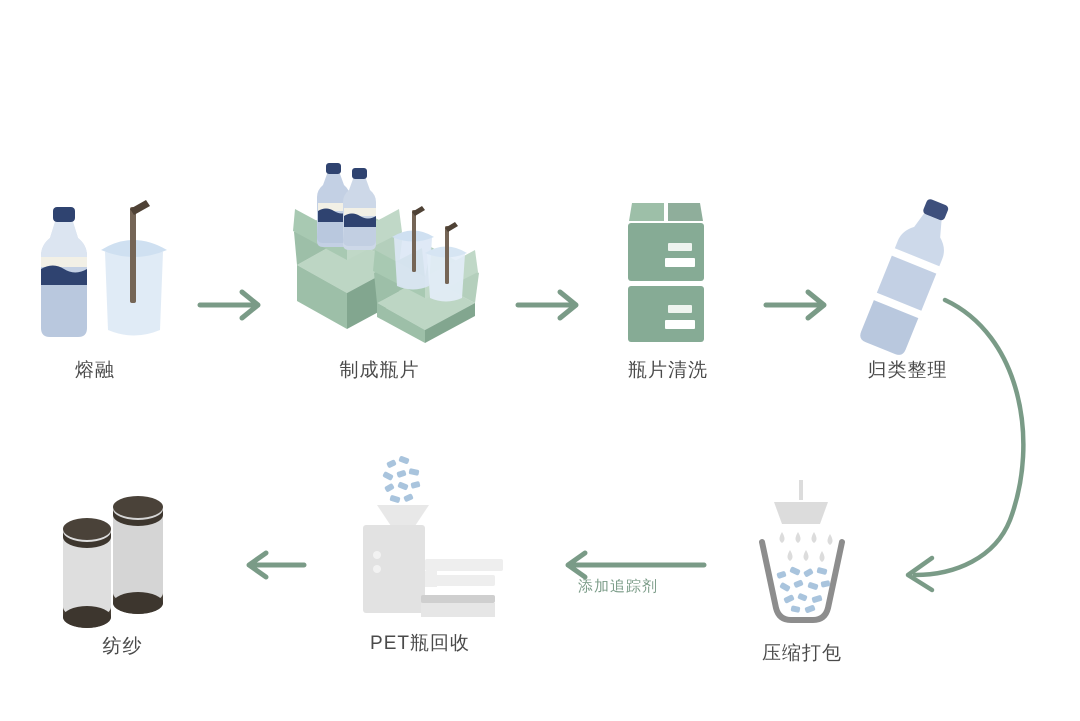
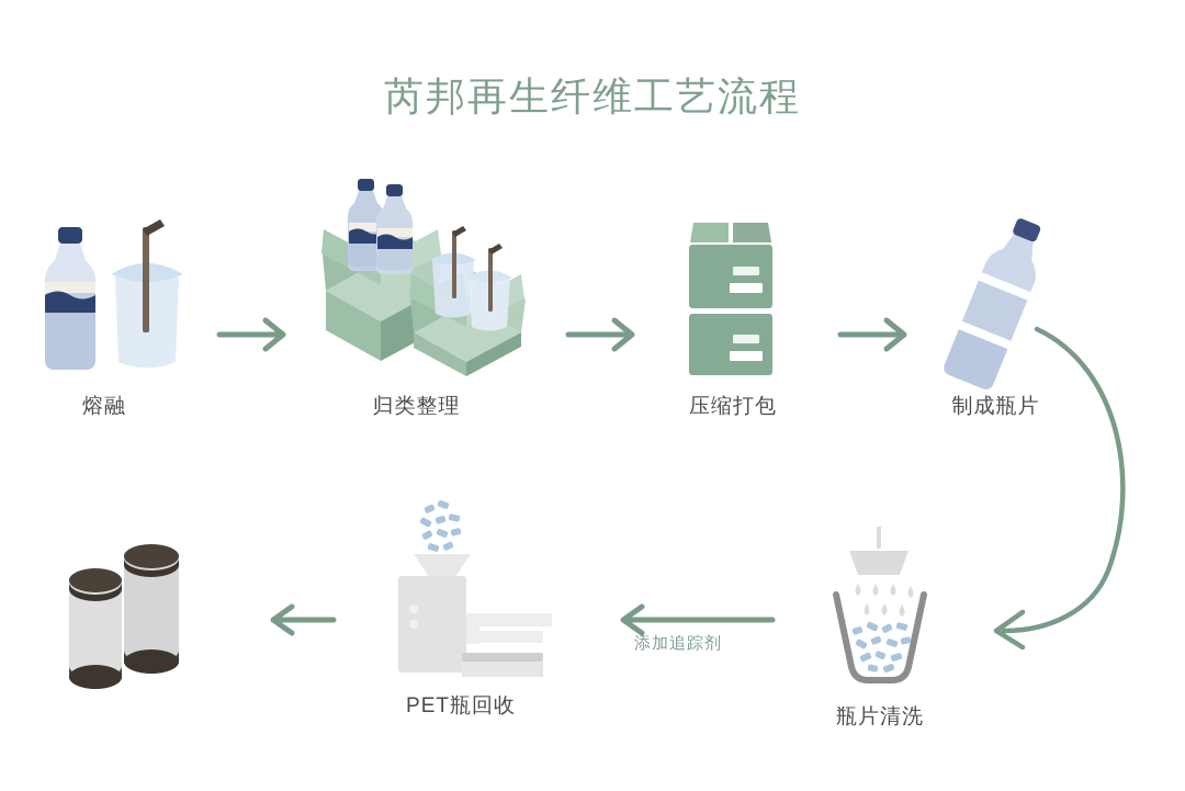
+ 芮邦再生纤维工艺流程
  熔融
- 制成瓶片
+ 归类整理
- 瓶片清洗
+ 压缩打包
- 归类整理
+ 制成瓶片
- 压缩打包
+ 瓶片清洗
  添加追踪剂
  PET瓶回收
- 纺纱
